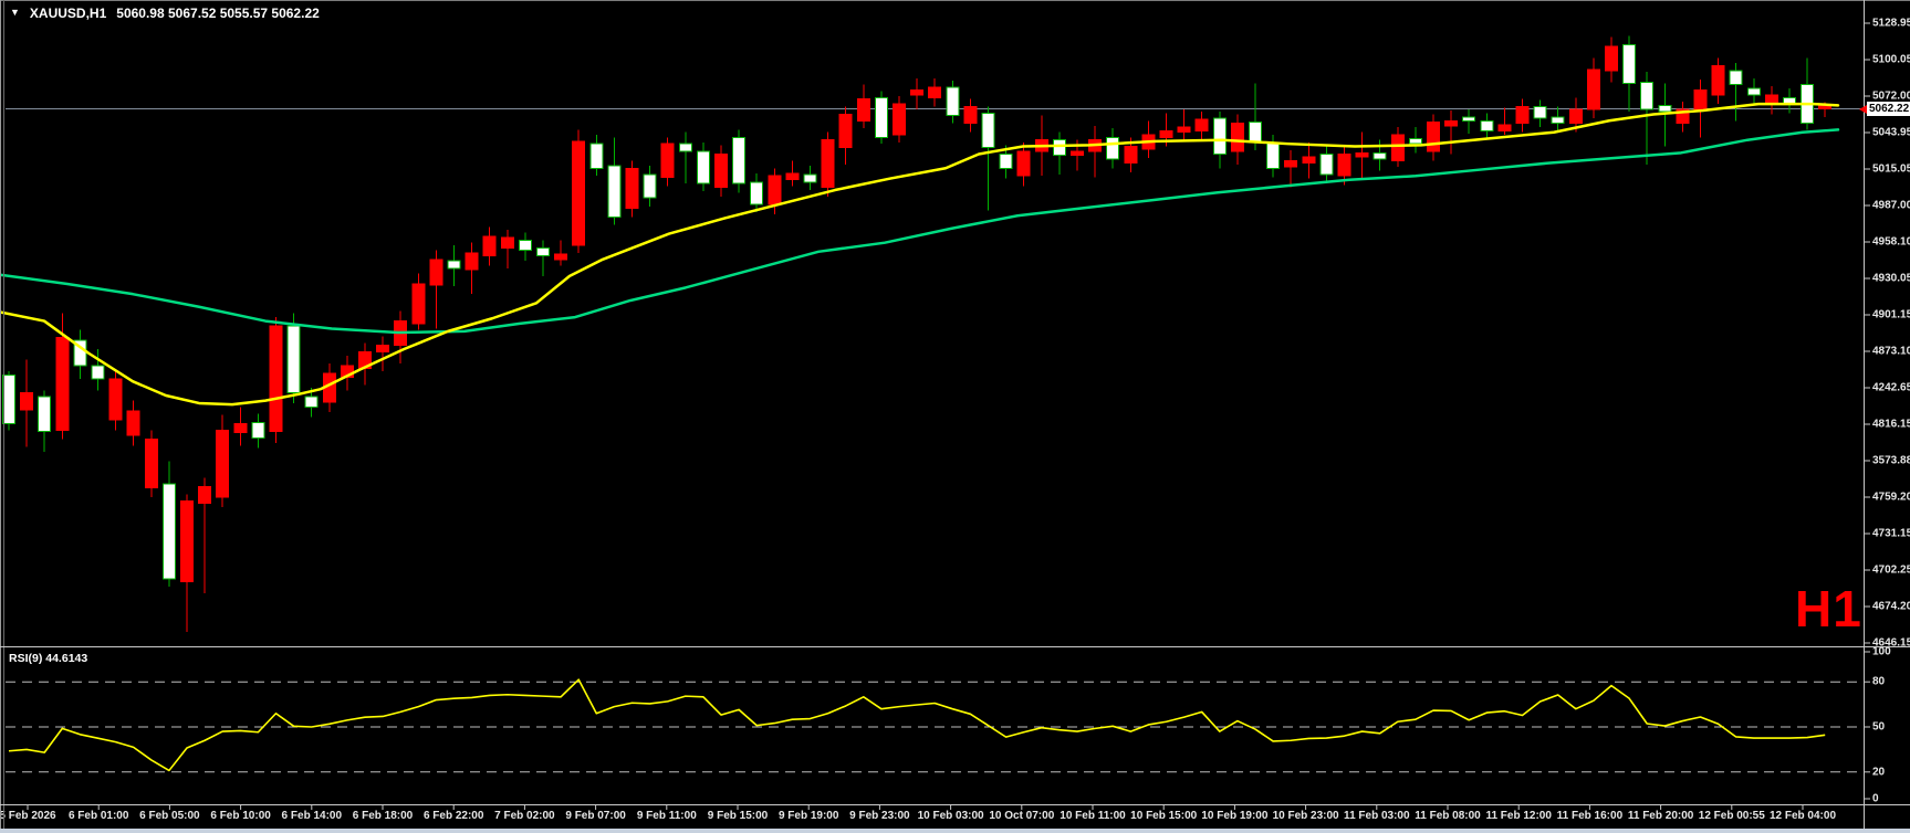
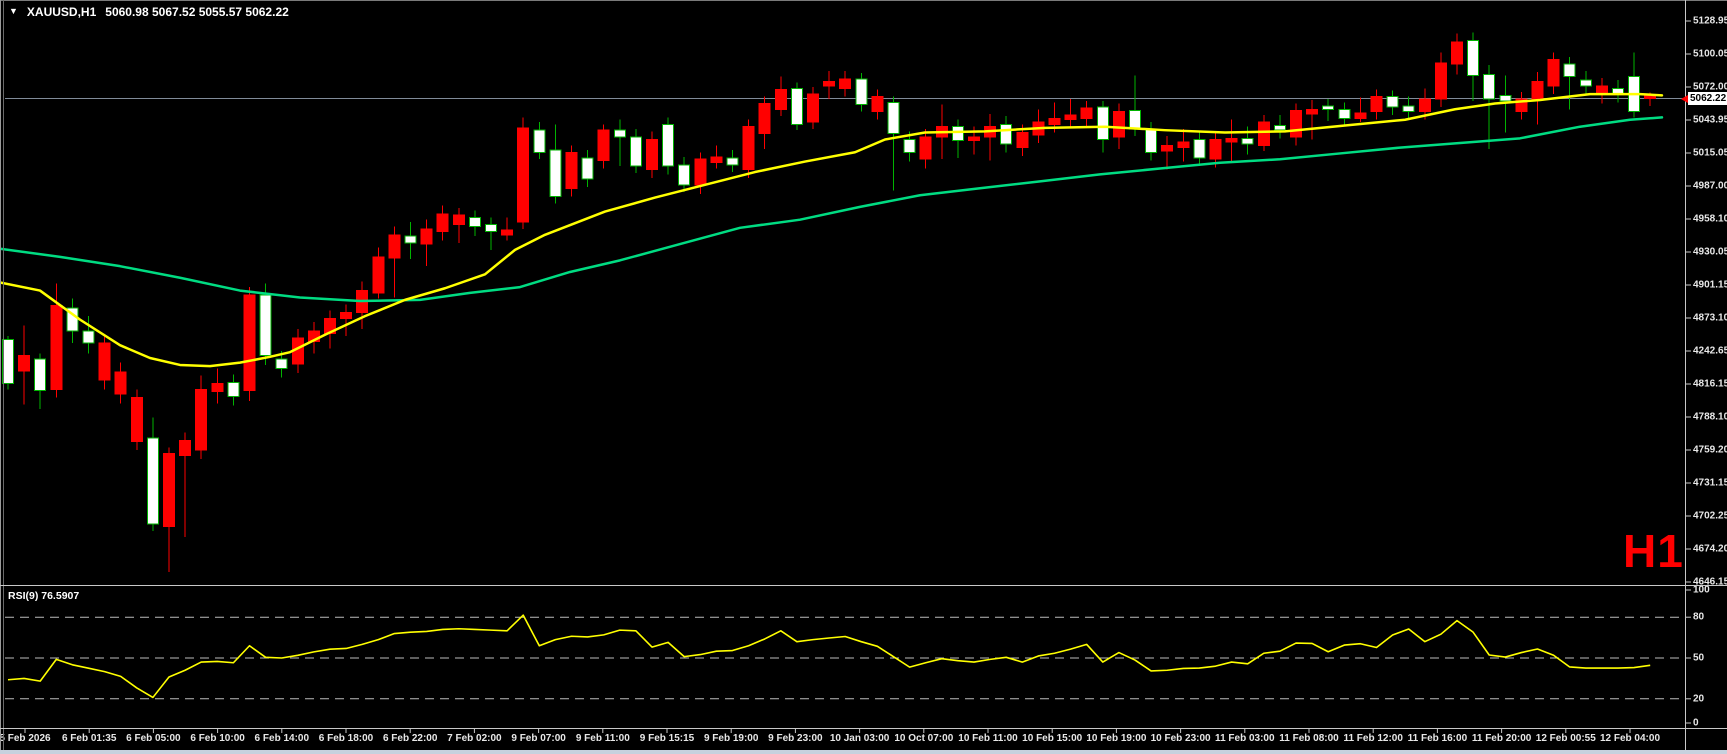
  ▼
  XAUUSD,H1
  5060.98 5067.52 5055.57 5062.22
  H1
- RSI(9) 44.6143
+ RSI(9) 76.5907
  5128.95
  5100.05
  5072.00
  5043.95
  5015.05
  4987.00
  4958.10
  4930.05
  4901.15
  4873.10
  4242.65
  4816.15
- 3573.88
+ 4788.10
  4759.20
  4731.15
  4702.25
  4674.20
  4646.15
  100
  80
  50
  20
  0
  Feb 2026
- 6 Feb 01:00
+ 6 Feb 01:35
  6 Feb 05:00
  6 Feb 10:00
  6 Feb 14:00
  6 Feb 18:00
  6 Feb 22:00
  7 Feb 02:00
  9 Feb 07:00
  9 Feb 11:00
- 9 Feb 15:00
+ 9 Feb 15:15
  9 Feb 19:00
  9 Feb 23:00
- 10 Feb 03:00
+ 10 Jan 03:00
  10 Oct 07:00
  10 Feb 11:00
  10 Feb 15:00
  10 Feb 19:00
  10 Feb 23:00
  11 Feb 03:00
  11 Feb 08:00
  11 Feb 12:00
  11 Feb 16:00
  11 Feb 20:00
  12 Feb 00:55
  12 Feb 04:00
  5062.22
